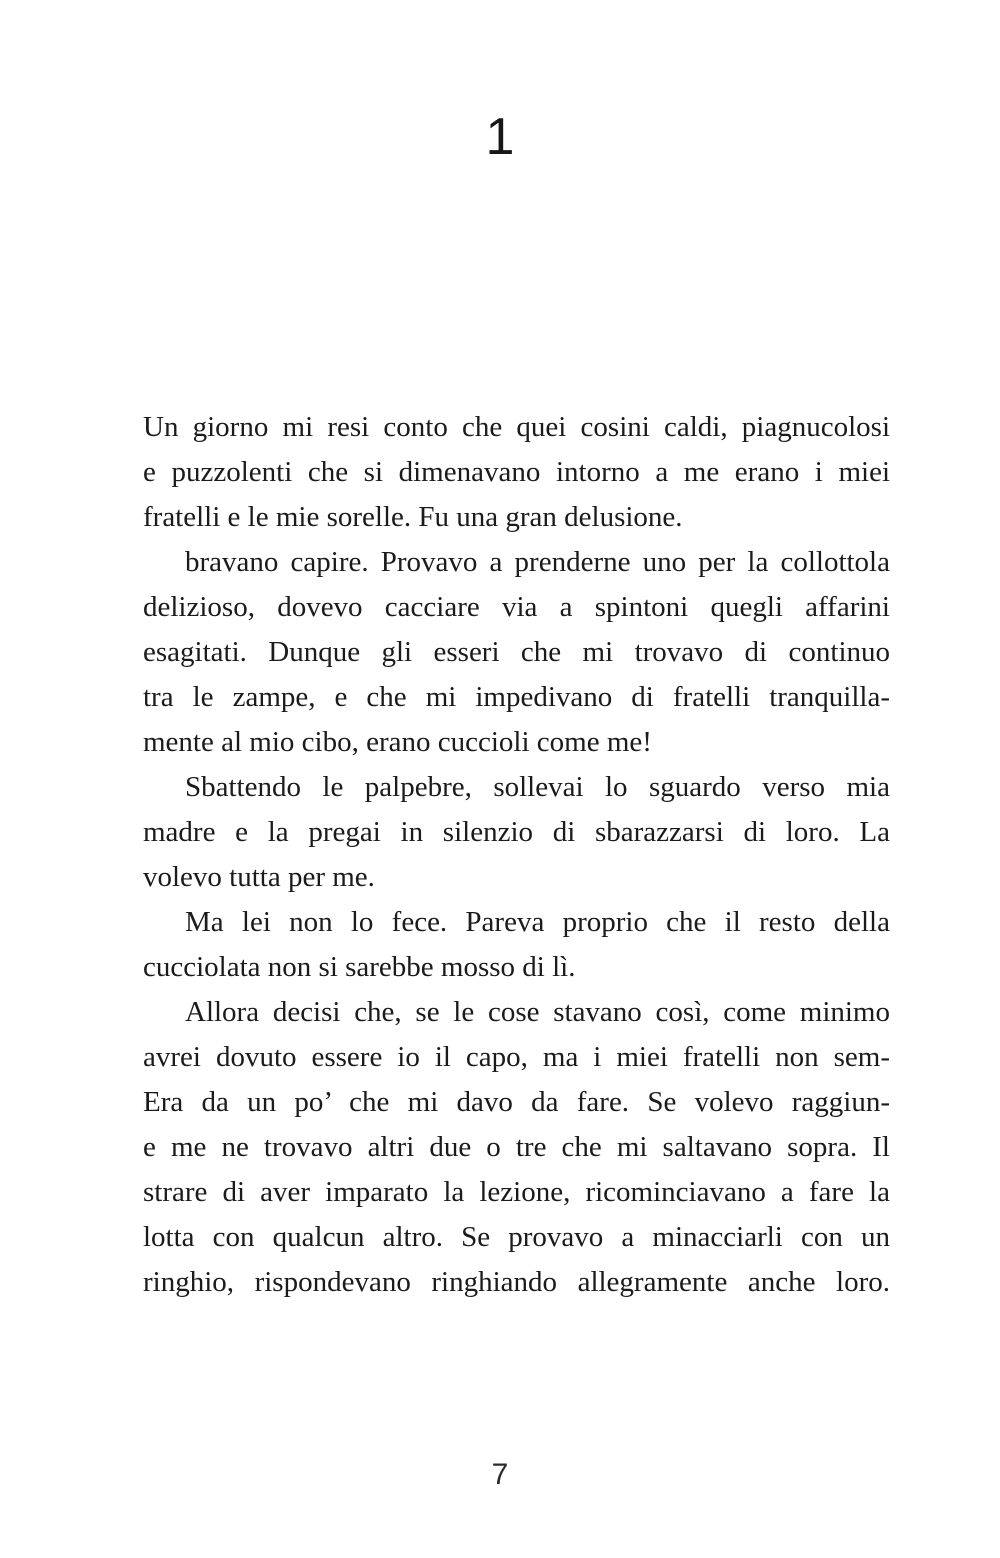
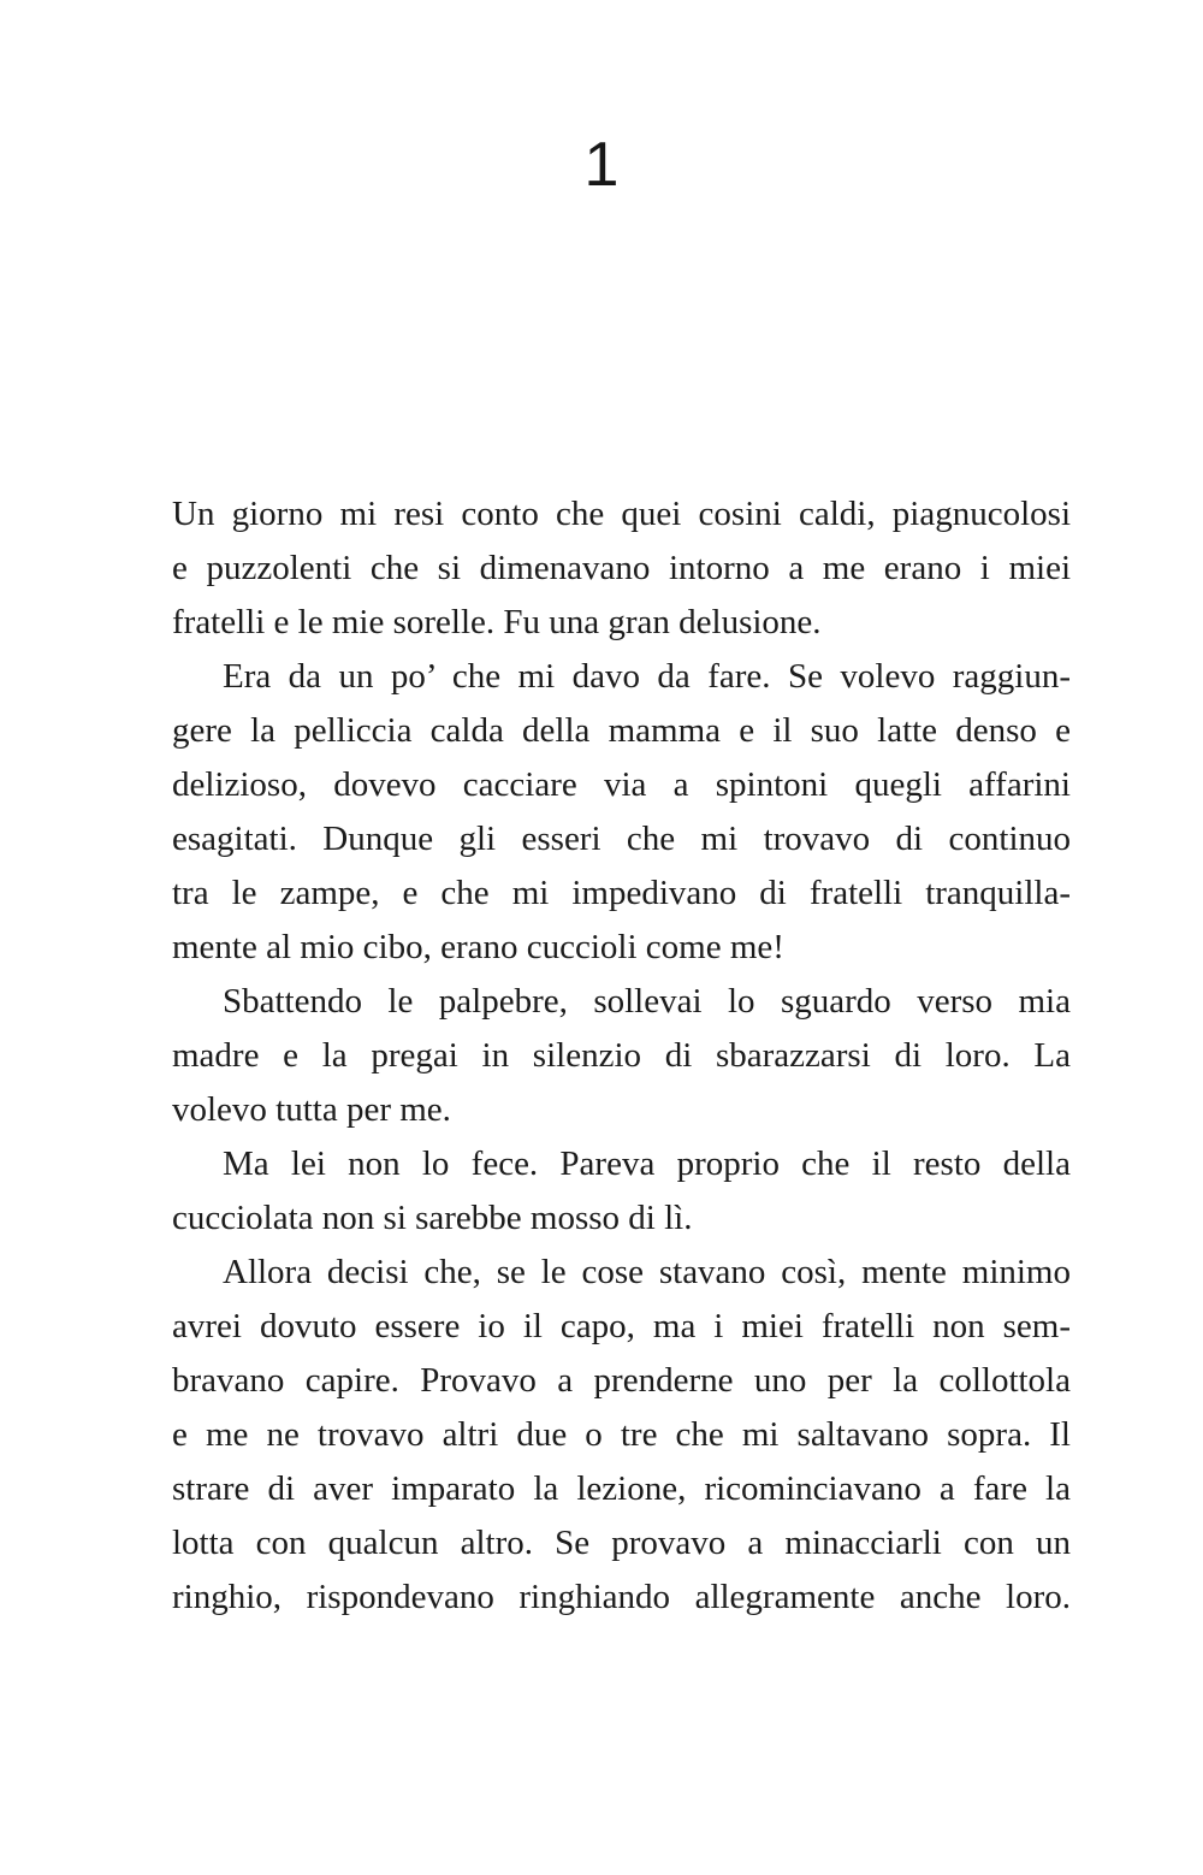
  1
  Un giorno mi resi conto che quei cosini caldi, piagnucolosi
  e puzzolenti che si dimenavano intorno a me erano i miei
  fratelli e le mie sorelle. Fu una gran delusione.
- bravano capire. Provavo a prenderne uno per la collottola
+ Era da un po’ che mi davo da fare. Se volevo raggiun-
+ gere la pelliccia calda della mamma e il suo latte denso e
  delizioso, dovevo cacciare via a spintoni quegli affarini
  esagitati. Dunque gli esseri che mi trovavo di continuo
  tra le zampe, e che mi impedivano di fratelli tranquilla-
  mente al mio cibo, erano cuccioli come me!
  Sbattendo le palpebre, sollevai lo sguardo verso mia
  madre e la pregai in silenzio di sbarazzarsi di loro. La
  volevo tutta per me.
  Ma lei non lo fece. Pareva proprio che il resto della
  cucciolata non si sarebbe mosso di lì.
- Allora decisi che, se le cose stavano così, come minimo
+ Allora decisi che, se le cose stavano così, mente minimo
  avrei dovuto essere io il capo, ma i miei fratelli non sem-
- Era da un po’ che mi davo da fare. Se volevo raggiun-
+ bravano capire. Provavo a prenderne uno per la collottola
  e me ne trovavo altri due o tre che mi saltavano sopra. Il
  strare di aver imparato la lezione, ricominciavano a fare la
  lotta con qualcun altro. Se provavo a minacciarli con un
  ringhio, rispondevano ringhiando allegramente anche loro.
- 7
